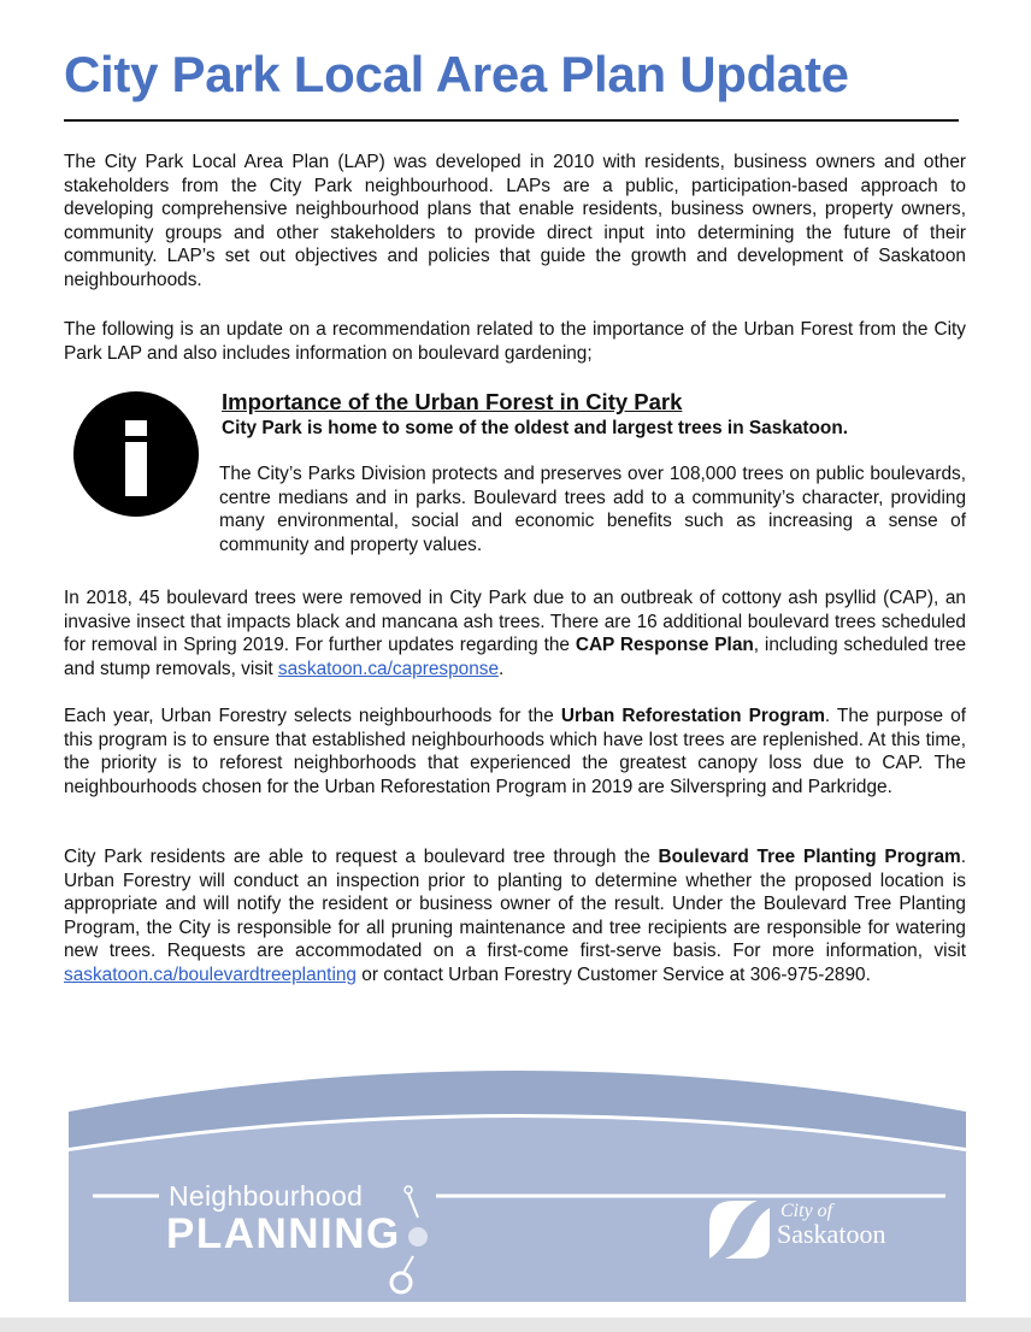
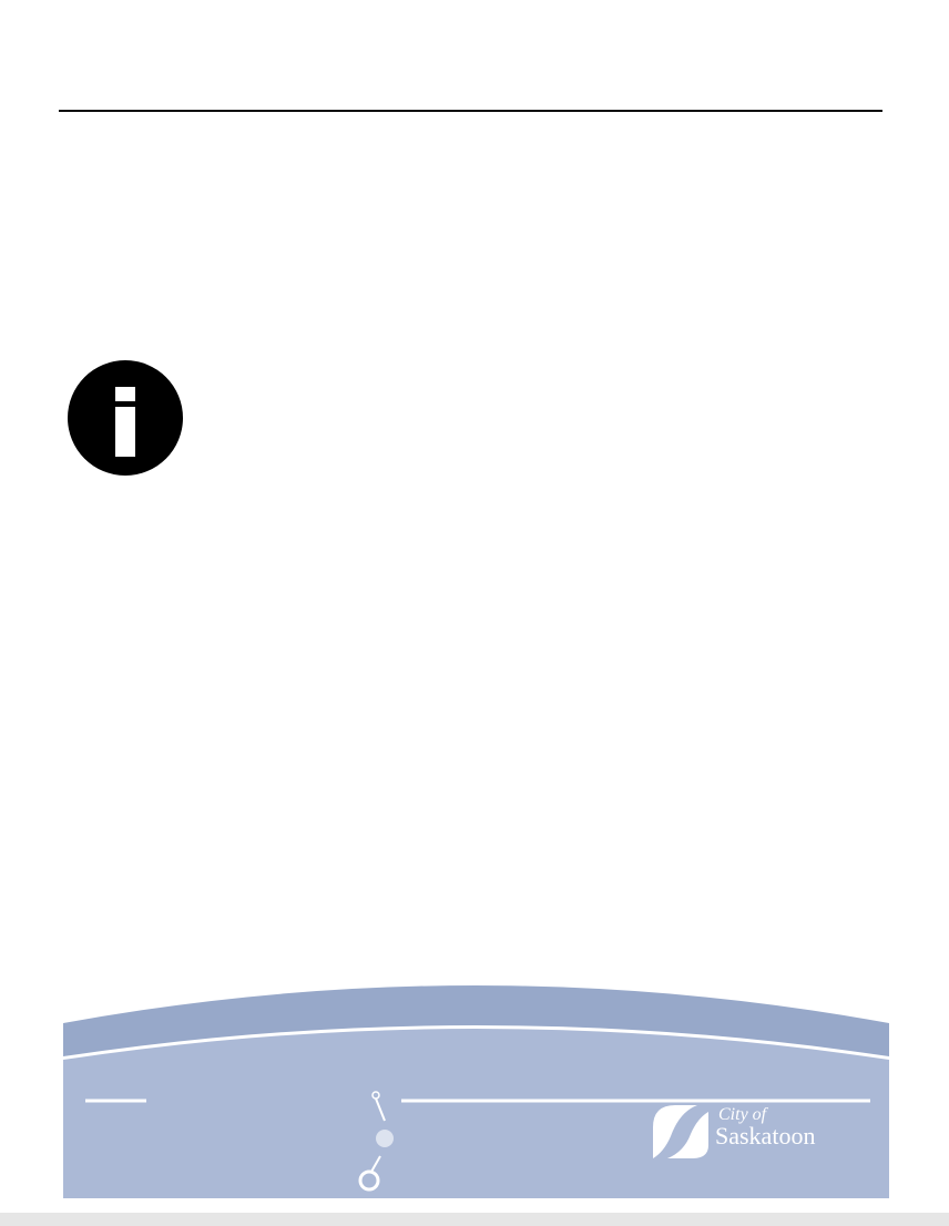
- City Park Local Area Plan Update
- The City Park Local Area Plan (LAP) was developed in 2010 with residents, business owners and other stakeholders from the City Park neighbourhood. LAPs are a public, participation-based approach to developing comprehensive neighbourhood plans that enable residents, business owners, property owners, community groups and other stakeholders to provide direct input into determining the future of their community. LAP’s set out objectives and policies that guide the growth and development of Saskatoon neighbourhoods.
- The following is an update on a recommendation related to the importance of the Urban Forest from the City Park LAP and also includes information on boulevard gardening;
- Importance of the Urban Forest in City Park
- City Park is home to some of the oldest and largest trees in Saskatoon.
- The City’s Parks Division protects and preserves over 108,000 trees on public boulevards, centre medians and in parks. Boulevard trees add to a community’s character, providing many environmental, social and economic benefits such as increasing a sense of community and property values.
- In 2018, 45 boulevard trees were removed in City Park due to an outbreak of cottony ash psyllid (CAP), an invasive insect that impacts black and mancana ash trees. There are 16 additional boulevard trees scheduled for removal in Spring 2019. For further updates regarding the CAP Response Plan, including scheduled tree and stump removals, visit saskatoon.ca/capresponse.
- Each year, Urban Forestry selects neighbourhoods for the Urban Reforestation Program. The purpose of this program is to ensure that established neighbourhoods which have lost trees are replenished. At this time, the priority is to reforest neighborhoods that experienced the greatest canopy loss due to CAP. The neighbourhoods chosen for the Urban Reforestation Program in 2019 are Silverspring and Parkridge.
- City Park residents are able to request a boulevard tree through the Boulevard Tree Planting Program. Urban Forestry will conduct an inspection prior to planting to determine whether the proposed location is appropriate and will notify the resident or business owner of the result. Under the Boulevard Tree Planting Program, the City is responsible for all pruning maintenance and tree recipients are responsible for watering new trees. Requests are accommodated on a first-come first-serve basis. For more information, visit saskatoon.ca/boulevardtreeplanting or contact Urban Forestry Customer Service at 306-975-2890.
- Neighbourhood
- PLANNING
  City of
  Saskatoon
